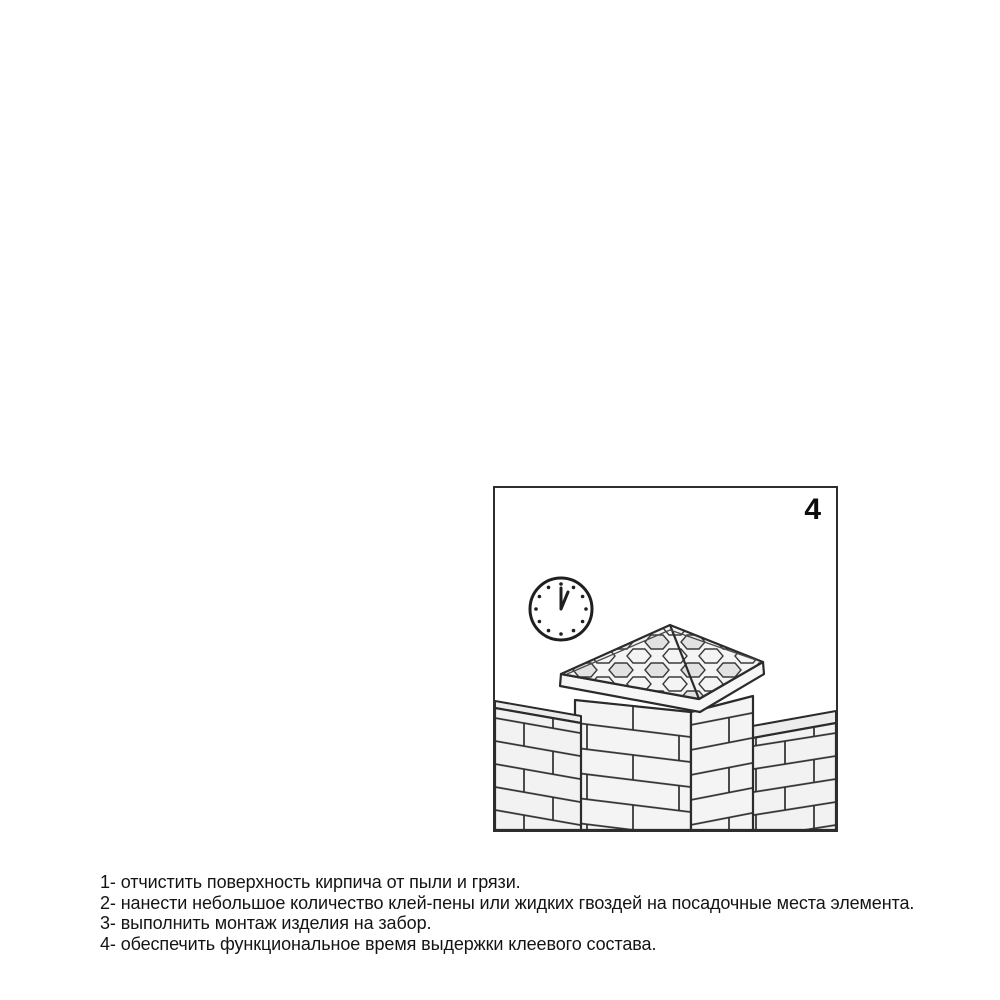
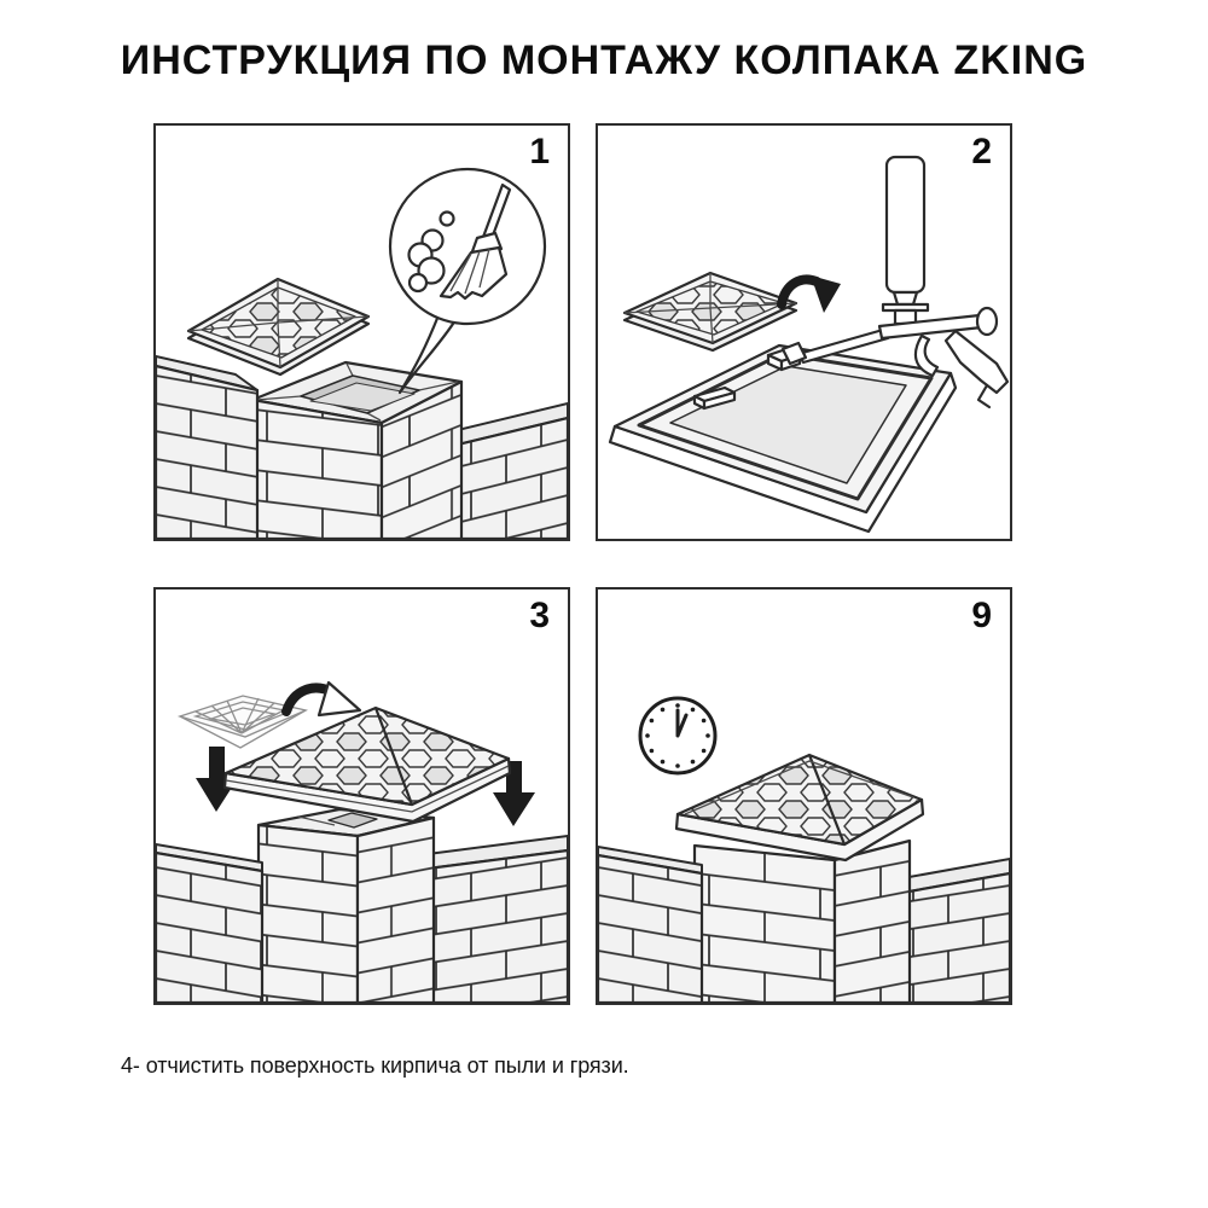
+ ИНСТРУКЦИЯ ПО МОНТАЖУ КОЛПАКА ZKING
+ 1
+ 2
+ 3
- 4
+ 9
- 1- отчистить поверхность кирпича от пыли и грязи.
+ 4- отчистить поверхность кирпича от пыли и грязи.
- 2- нанести небольшое количество клей-пены или жидких гвоздей на посадочные места элемента.
- 3- выполнить монтаж изделия на забор.
- 4- обеспечить функциональное время выдержки клеевого состава.
